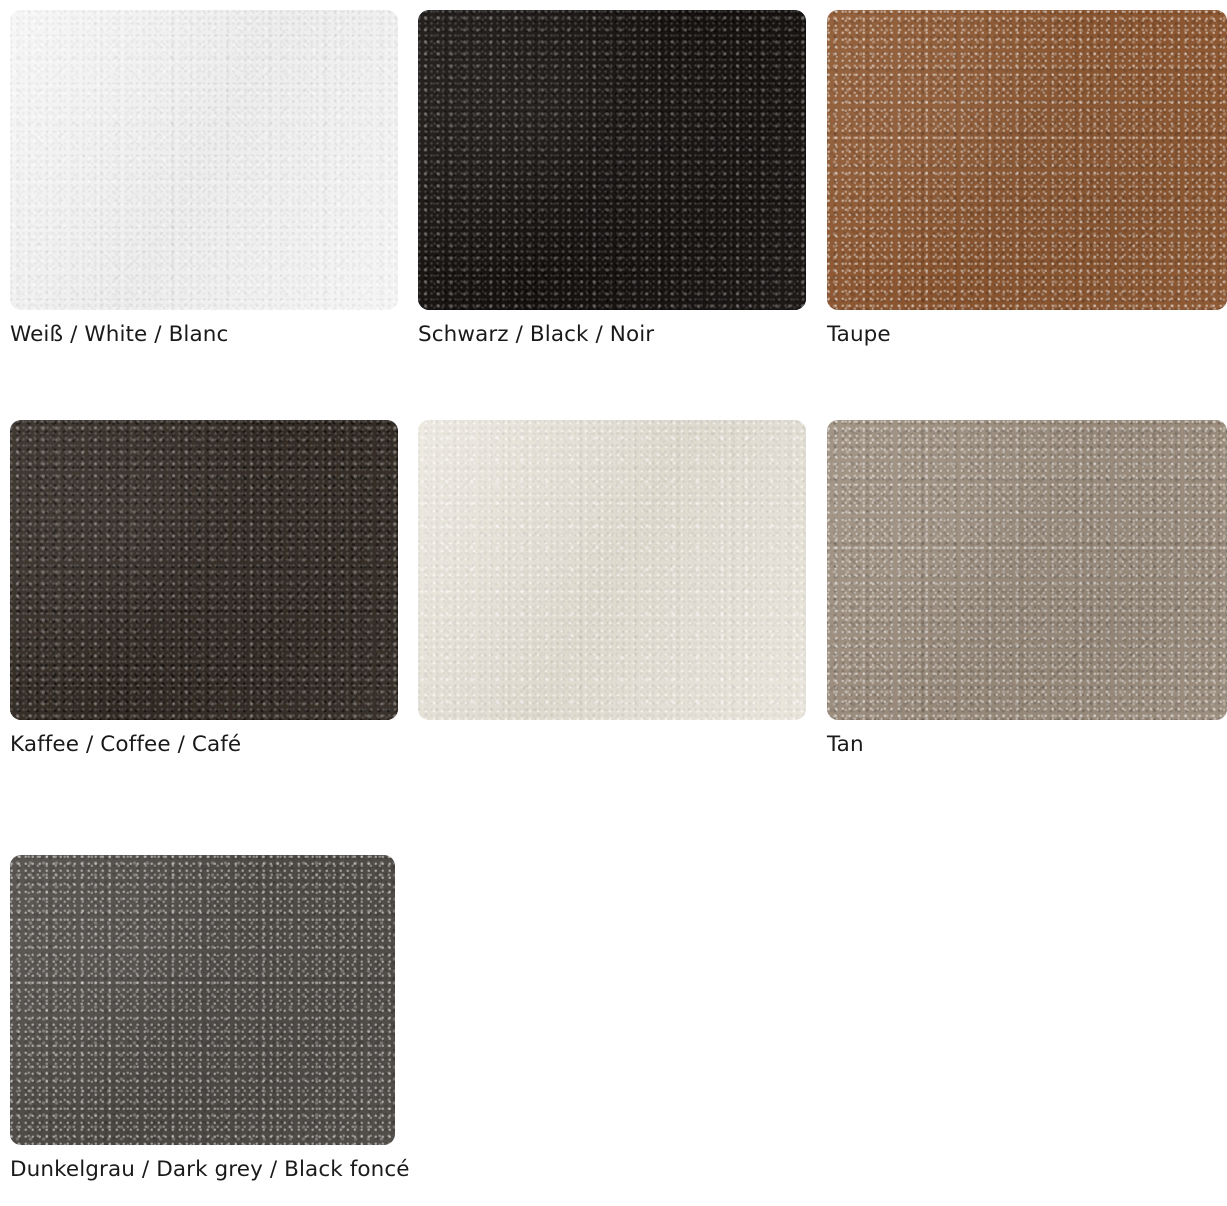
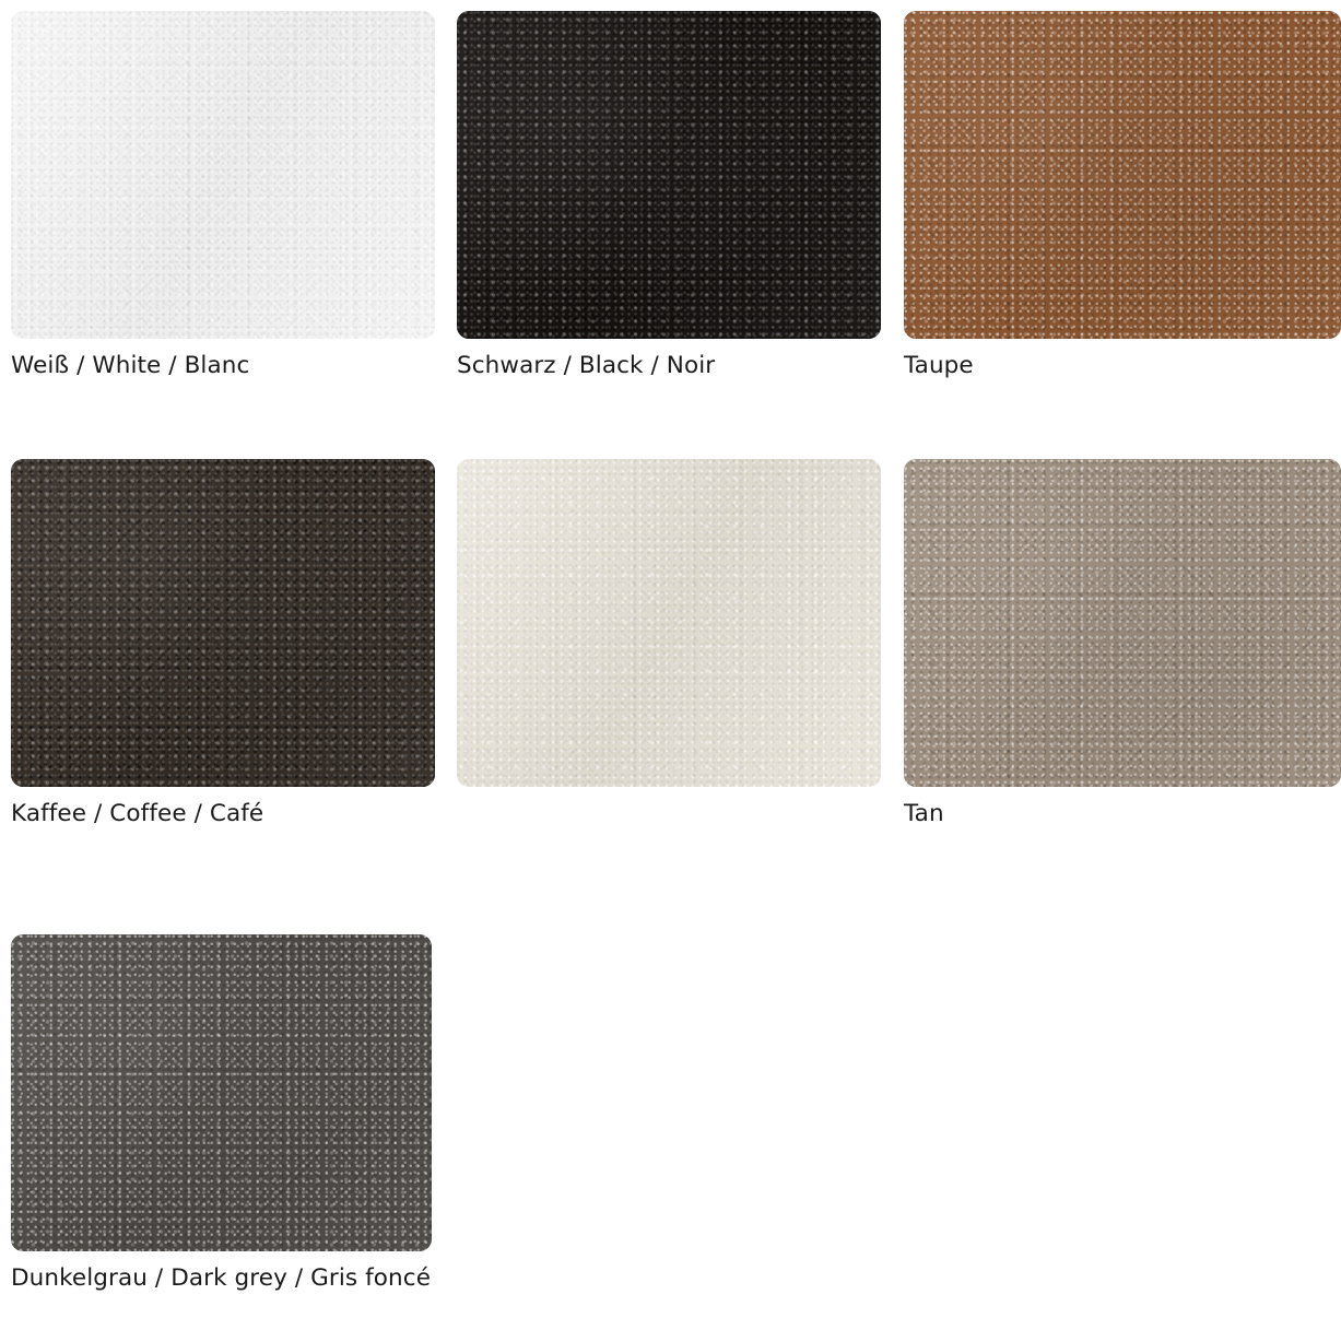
  Weiß / White / Blanc
  Schwarz / Black / Noir
  Taupe
  Kaffee / Coffee / Café
  Tan
- Dunkelgrau / Dark grey / Black foncé
+ Dunkelgrau / Dark grey / Gris foncé
